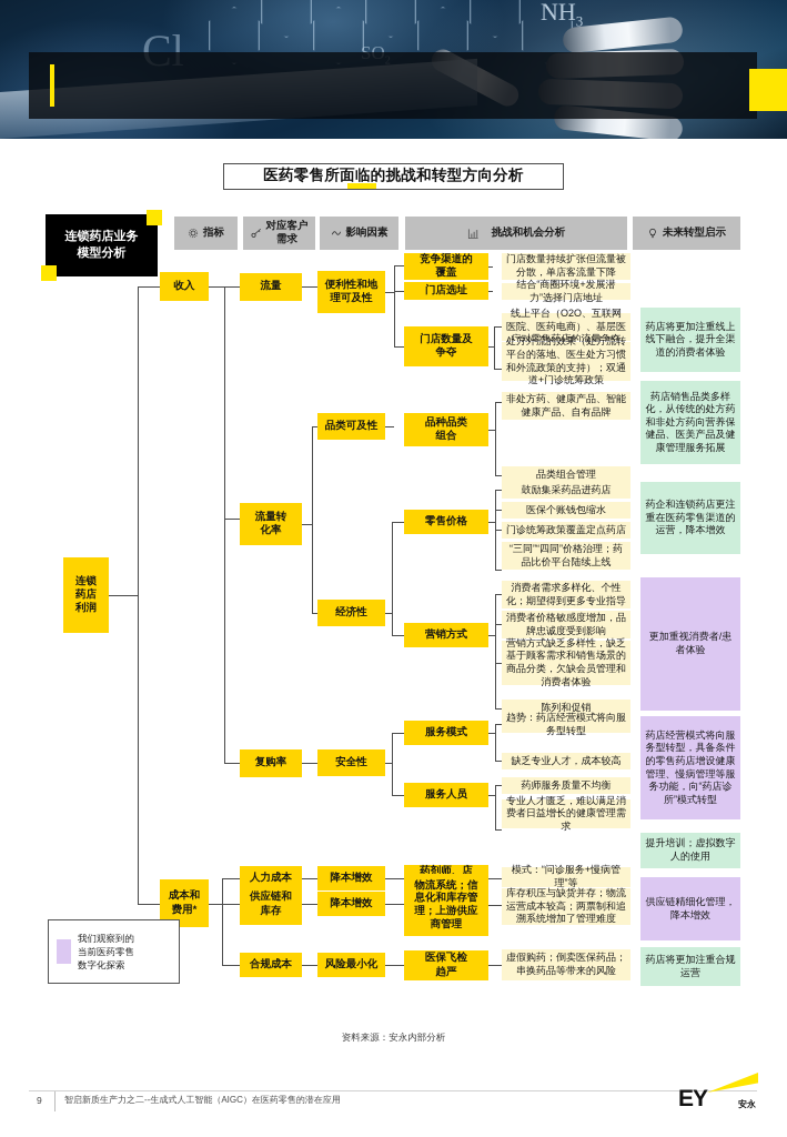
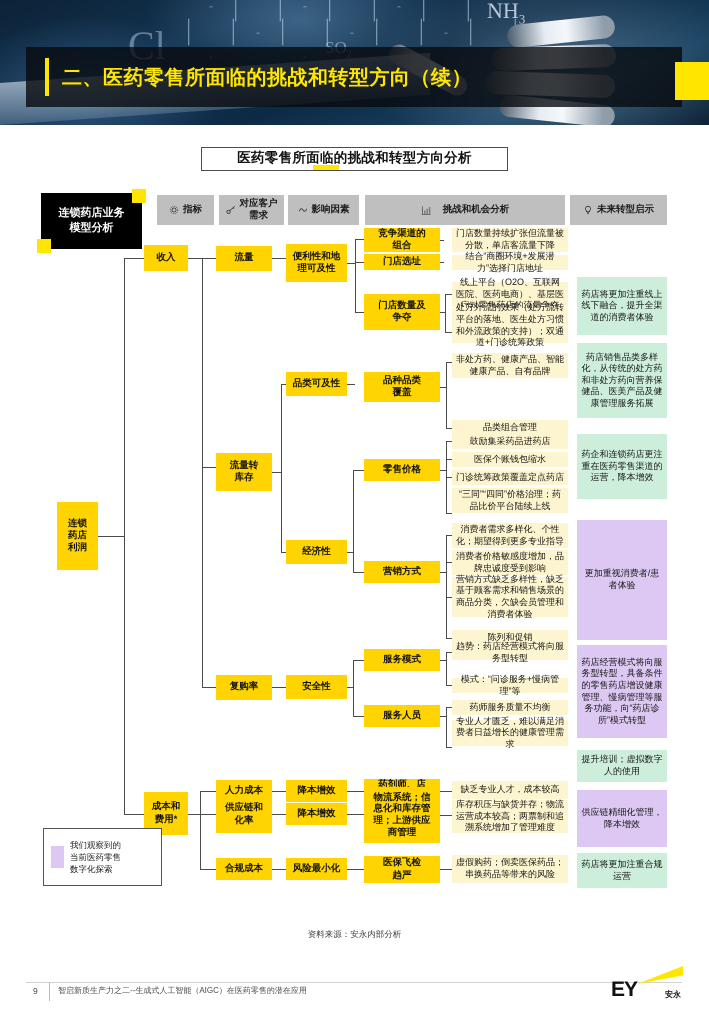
  NH3
  Cl
+ 二、医药零售所面临的挑战和转型方向（续）
  医药零售所面临的挑战和转型方向分析
  连锁药店业务
  模型分析
  指标
  对应客户
  需求
  影响因素
  挑战和机会分析
  未来转型启示
  连锁
  药店
  利润
  收入
  成本和
  费用*
  流量
  流量转
- 化率
+ 库存
  复购率
  人力成本
  供应链和
- 库存
+ 化率
  合规成本
  便利性和地
  理可及性
  品类可及性
  经济性
  安全性
  降本增效
  降本增效
  风险最小化
  竞争渠道的
- 覆盖
+ 组合
  门店选址
  门店数量及
  争夺
  品种品类
- 组合
+ 覆盖
  零售价格
  营销方式
  服务模式
  服务人员
  药剂师、店
  物流系统；信
  息化和库存管
  理；上游供应
  商管理
  医保飞检
  趋严
  门店数量持续扩张但流量被分散，单店客流量下降
  结合“商圈环境+发展潜力”选择门店地址
  线上平台（O2O、互联网医院、医药电商）、基层医疗对零售药店的流量争夺
  处方外流的效果（处方流转平台的落地、医生处方习惯和外流政策的支持）；双通道+门诊统筹政策
  非处方药、健康产品、智能健康产品、自有品牌
  品类组合管理
  鼓励集采药品进药店
  医保个账钱包缩水
  门诊统筹政策覆盖定点药店
  “三同”“四同”价格治理；药品比价平台陆续上线
  消费者需求多样化、个性化；期望得到更多专业指导
  消费者价格敏感度增加，品牌忠诚度受到影响
  营销方式缺乏多样性，缺乏基于顾客需求和销售场景的商品分类，欠缺会员管理和消费者体验
  陈列和促销
  趋势：药店经营模式将向服务型转型
- 缺乏专业人才，成本较高
+ 模式：“问诊服务+慢病管理”等
  药师服务质量不均衡
  专业人才匮乏，难以满足消费者日益增长的健康管理需求
- 模式：“问诊服务+慢病管理”等
+ 缺乏专业人才，成本较高
  库存积压与缺货并存；物流运营成本较高；两票制和追溯系统增加了管理难度
  虚假购药；倒卖医保药品；串换药品等带来的风险
  药店将更加注重线上线下融合，提升全渠道的消费者体验
  药店销售品类多样化，从传统的处方药和非处方药向营养保健品、医美产品及健康管理服务拓展
  药企和连锁药店更注重在医药零售渠道的运营，降本增效
  更加重视消费者/患者体验
  药店经营模式将向服务型转型，具备条件的零售药店增设健康管理、慢病管理等服务功能，向“药店诊所”模式转型
  提升培训；虚拟数字人的使用
  供应链精细化管理，降本增效
  药店将更加注重合规运营
  我们观察到的
  当前医药零售
  数字化探索
  资料来源：安永内部分析
  9
  智启新质生产力之二--生成式人工智能（AIGC）在医药零售的潜在应用
  EY
  安永
